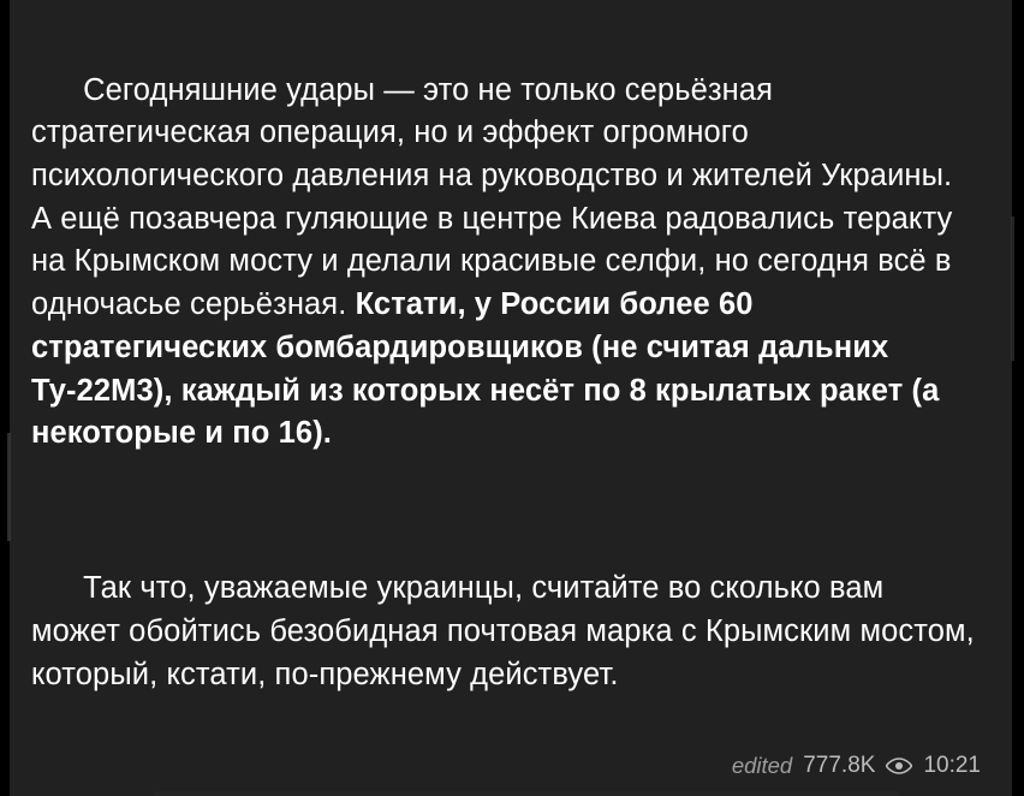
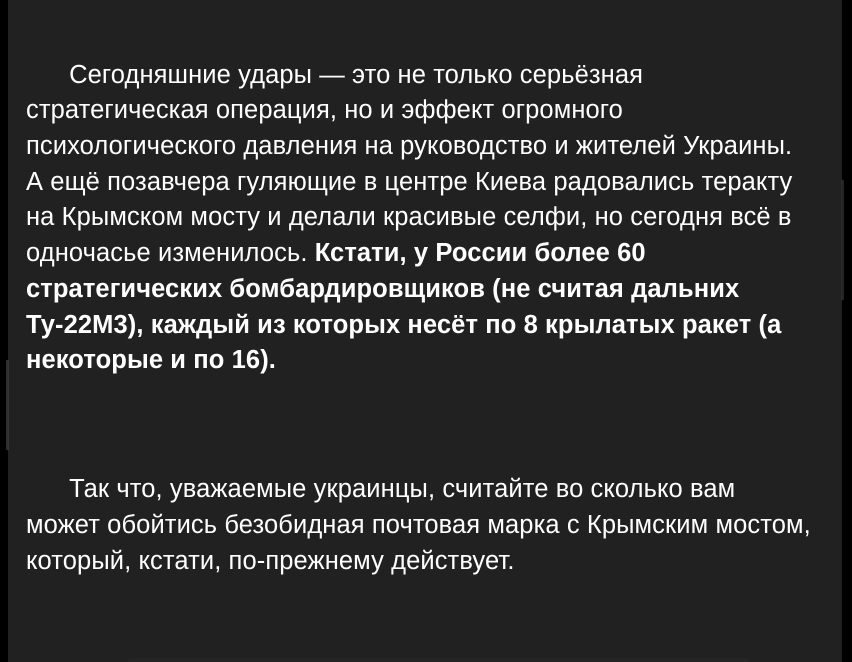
- Сегодняшние удары — это не только серьёзная стратегическая операция, но и эффект огромного психологического давления на руководство и жителей Украины. А ещё позавчера гуляющие в центре Киева радовались теракту на Крымском мосту и делали красивые селфи, но сегодня всё в одночасье серьёзная. Кстати, у России более 60 стратегических бомбардировщиков (не считая дальних Ту-22М3), каждый из которых несёт по 8 крылатых ракет (а некоторые и по 16). Так что, уважаемые украинцы, считайте во сколько вам может обойтись безобидная почтовая марка с Крымским мостом, который, кстати, по-прежнему действует.
+ Сегодняшние удары — это не только серьёзная стратегическая операция, но и эффект огромного психологического давления на руководство и жителей Украины. А ещё позавчера гуляющие в центре Киева радовались теракту на Крымском мосту и делали красивые селфи, но сегодня всё в одночасье изменилось. Кстати, у России более 60 стратегических бомбардировщиков (не считая дальних Ту-22М3), каждый из которых несёт по 8 крылатых ракет (а некоторые и по 16). Так что, уважаемые украинцы, считайте во сколько вам может обойтись безобидная почтовая марка с Крымским мостом, который, кстати, по-прежнему действует.
- edited
- 777.8K
- 10:21
